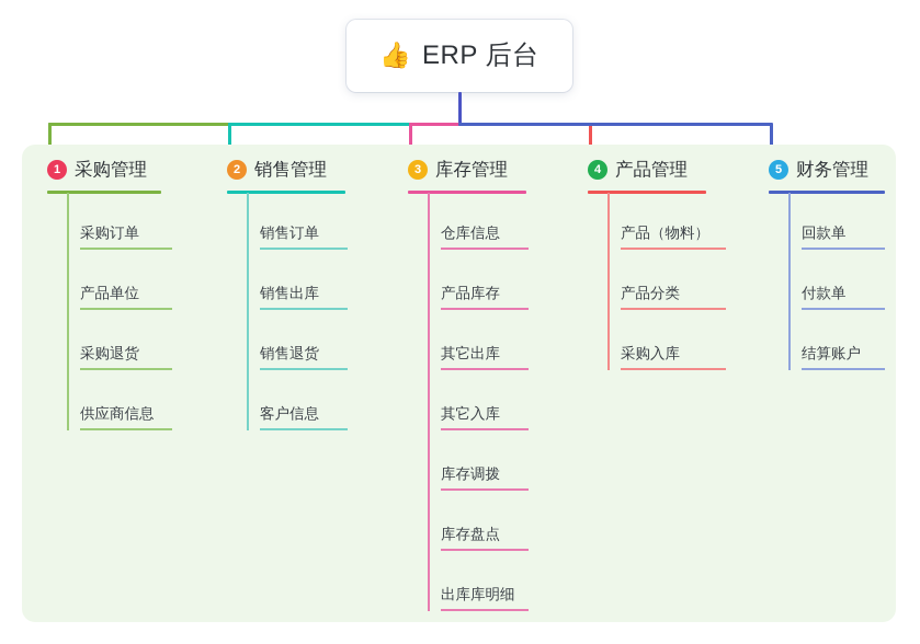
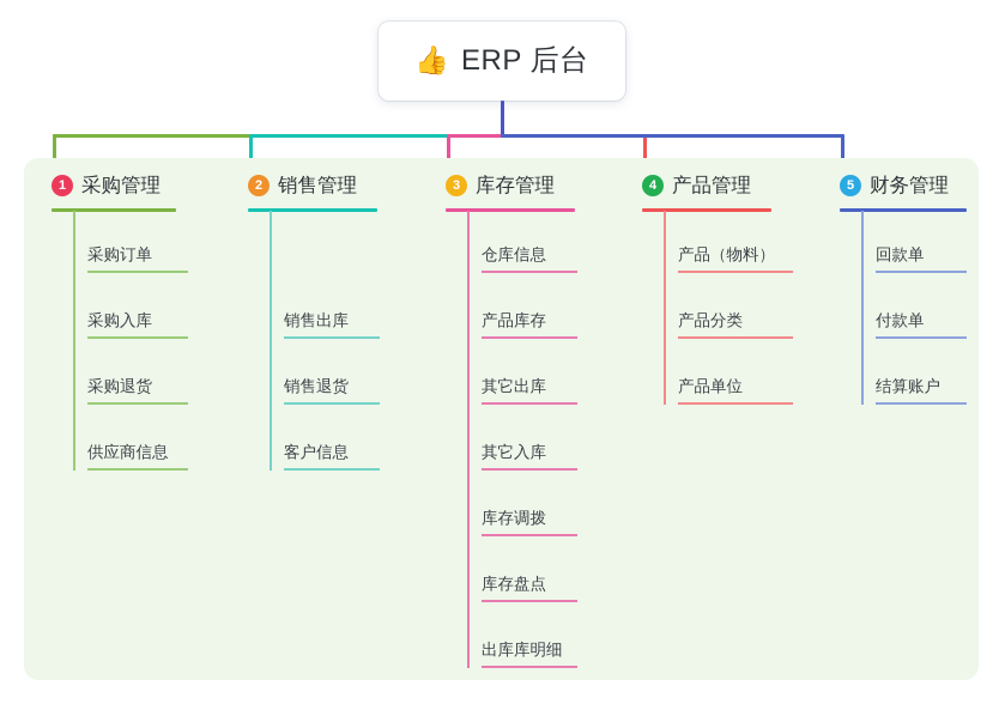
  👍
  ERP 后台
  1
  采购管理
  采购订单
- 产品单位
+ 采购入库
  采购退货
  供应商信息
  2
  销售管理
- 销售订单
  销售出库
  销售退货
  客户信息
  3
  库存管理
  仓库信息
  产品库存
  其它出库
  其它入库
  库存调拨
  库存盘点
  出库库明细
  4
  产品管理
  产品（物料）
  产品分类
- 采购入库
+ 产品单位
  5
  财务管理
  回款单
  付款单
  结算账户
